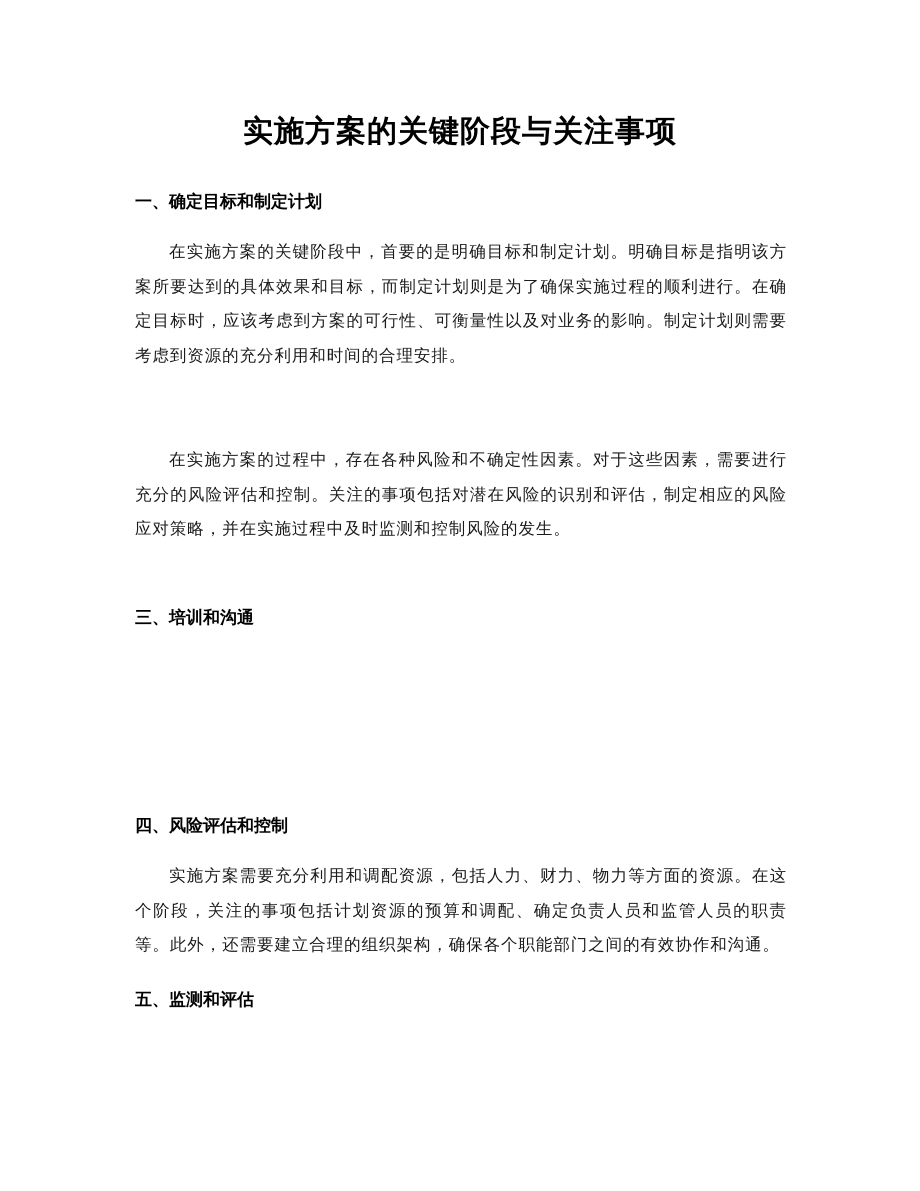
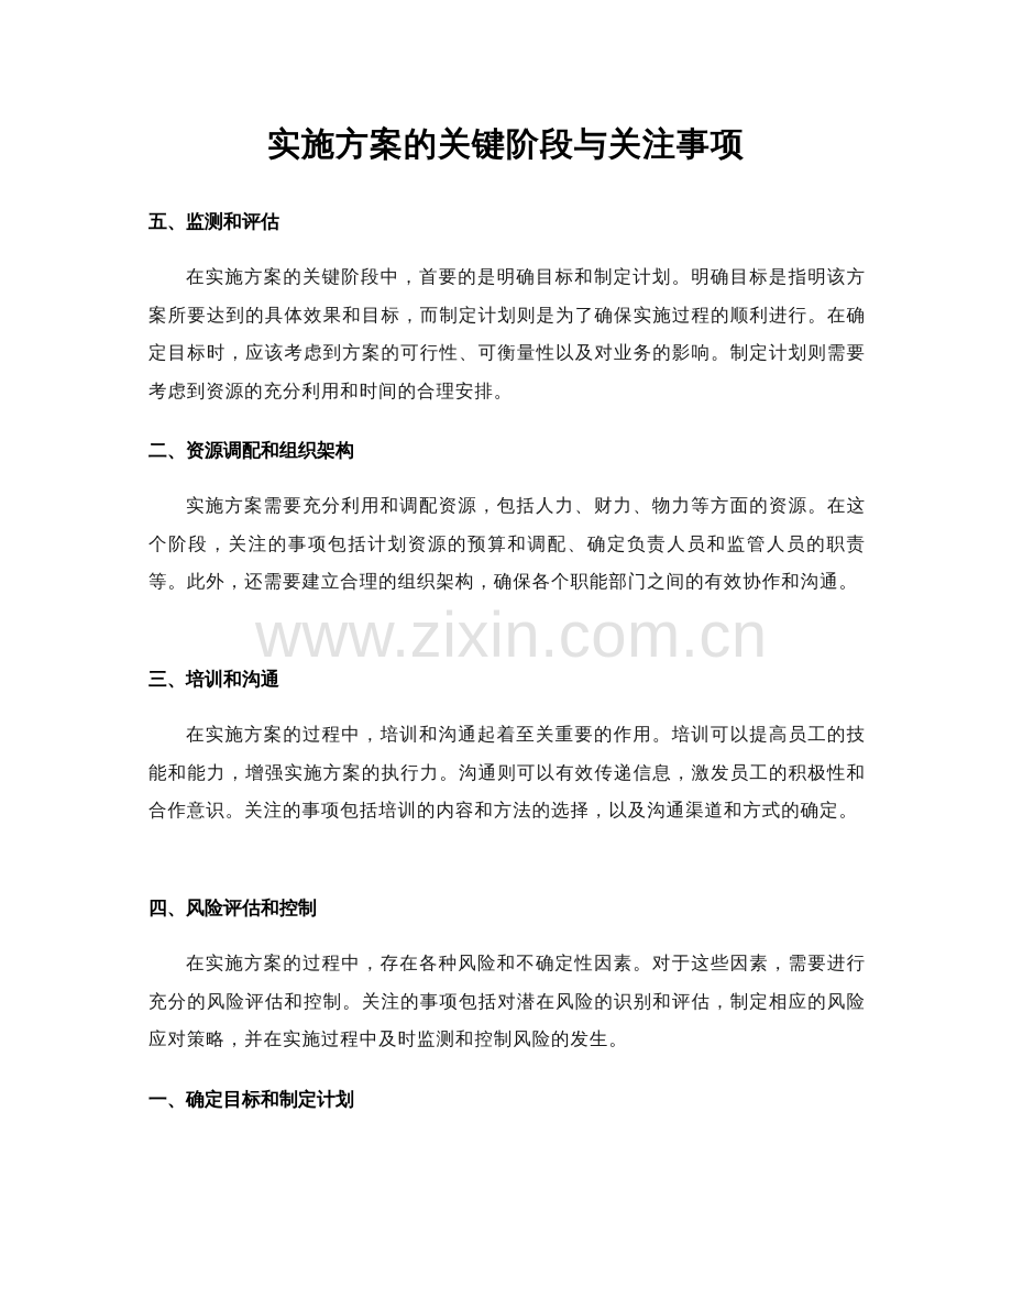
  实施方案的关键阶段与关注事项
- 一、确定目标和制定计划
+ 五、监测和评估
  在实施方案的关键阶段中，首要的是明确目标和制定计划。明确目标是指明该方案所要达到的具体效果和目标，而制定计划则是为了确保实施过程的顺利进行。在确定目标时，应该考虑到方案的可行性、可衡量性以及对业务的影响。制定计划则需要考虑到资源的充分利用和时间的合理安排。
+ 二、资源调配和组织架构
- 在实施方案的过程中，存在各种风险和不确定性因素。对于这些因素，需要进行充分的风险评估和控制。关注的事项包括对潜在风险的识别和评估，制定相应的风险应对策略，并在实施过程中及时监测和控制风险的发生。
+ 实施方案需要充分利用和调配资源，包括人力、财力、物力等方面的资源。在这个阶段，关注的事项包括计划资源的预算和调配、确定负责人员和监管人员的职责等。此外，还需要建立合理的组织架构，确保各个职能部门之间的有效协作和沟通。
  三、培训和沟通
+ 在实施方案的过程中，培训和沟通起着至关重要的作用。培训可以提高员工的技能和能力，增强实施方案的执行力。沟通则可以有效传递信息，激发员工的积极性和合作意识。关注的事项包括培训的内容和方法的选择，以及沟通渠道和方式的确定。
  四、风险评估和控制
- 实施方案需要充分利用和调配资源，包括人力、财力、物力等方面的资源。在这个阶段，关注的事项包括计划资源的预算和调配、确定负责人员和监管人员的职责等。此外，还需要建立合理的组织架构，确保各个职能部门之间的有效协作和沟通。
+ 在实施方案的过程中，存在各种风险和不确定性因素。对于这些因素，需要进行充分的风险评估和控制。关注的事项包括对潜在风险的识别和评估，制定相应的风险应对策略，并在实施过程中及时监测和控制风险的发生。
- 五、监测和评估
+ 一、确定目标和制定计划
+ www.zixin.com.cn
